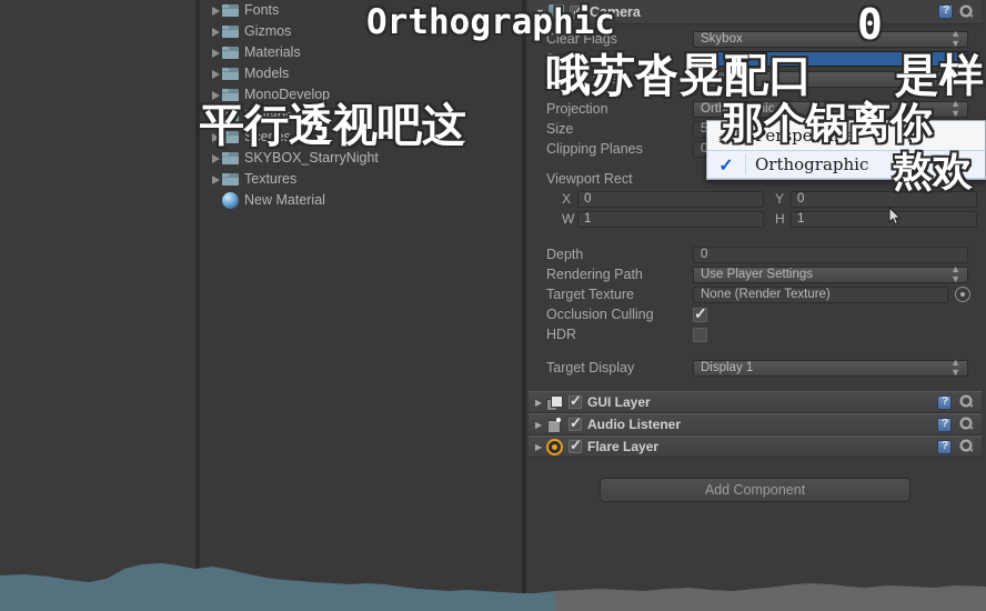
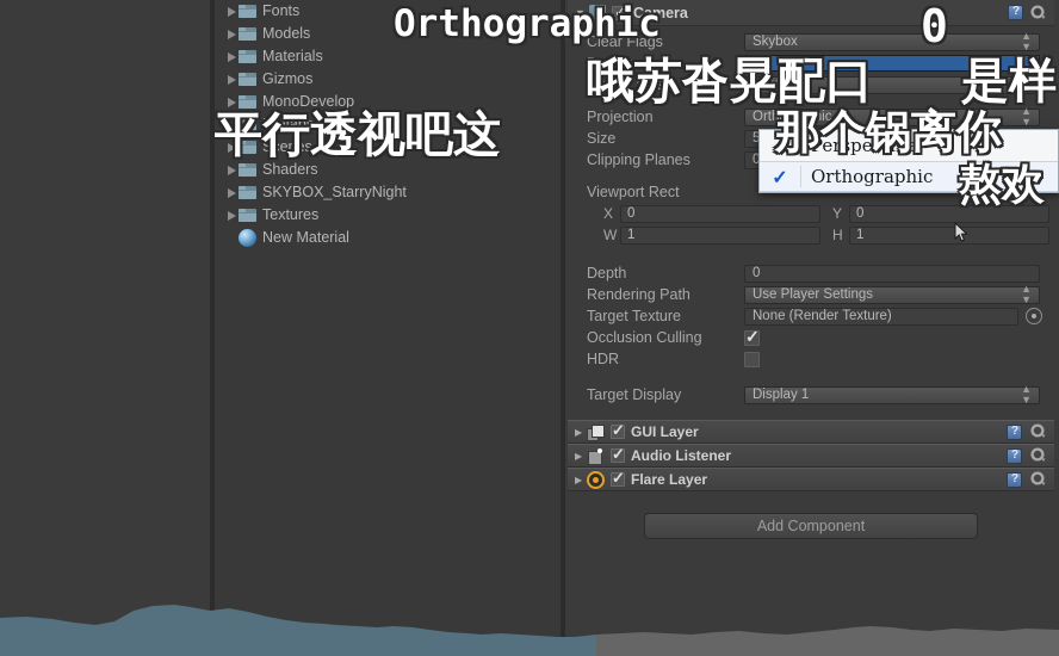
  Fonts
- Gizmos
+ Models
  Materials
- Models
+ Gizmos
  MonoDevelop
  Prefabs
  Scenes
+ Shaders
  SKYBOX_StarryNight
  Textures
  New Material
  ▼
  Camera
  Clear Flags
  Skybox
  ▲
  ▼
  Background
  Culling Mask
  Mixed ...
  ▲
  ▼
  Projection
  Orthographic
  ▲
  ▼
  Size
  5
  Clipping Planes
  Viewport Rect
  X
  0
  Y
  0
  W
  1
  H
  1
  Depth
  0
  Rendering Path
  Use Player Settings
  ▲
  ▼
  Target Texture
  None (Render Texture)
  Occlusion Culling
  HDR
  Target Display
  Display 1
  ▲
  ▼
  ▶
  GUI Layer
  ▶
  Audio Listener
  ▶
  Flare Layer
  Add Component
  Perspective
  ✓
  Orthographic
  Orthographic
  平行透视吧这
  0
  哦苏沓晃配口
  是样
  那个锅离你
  熬欢
